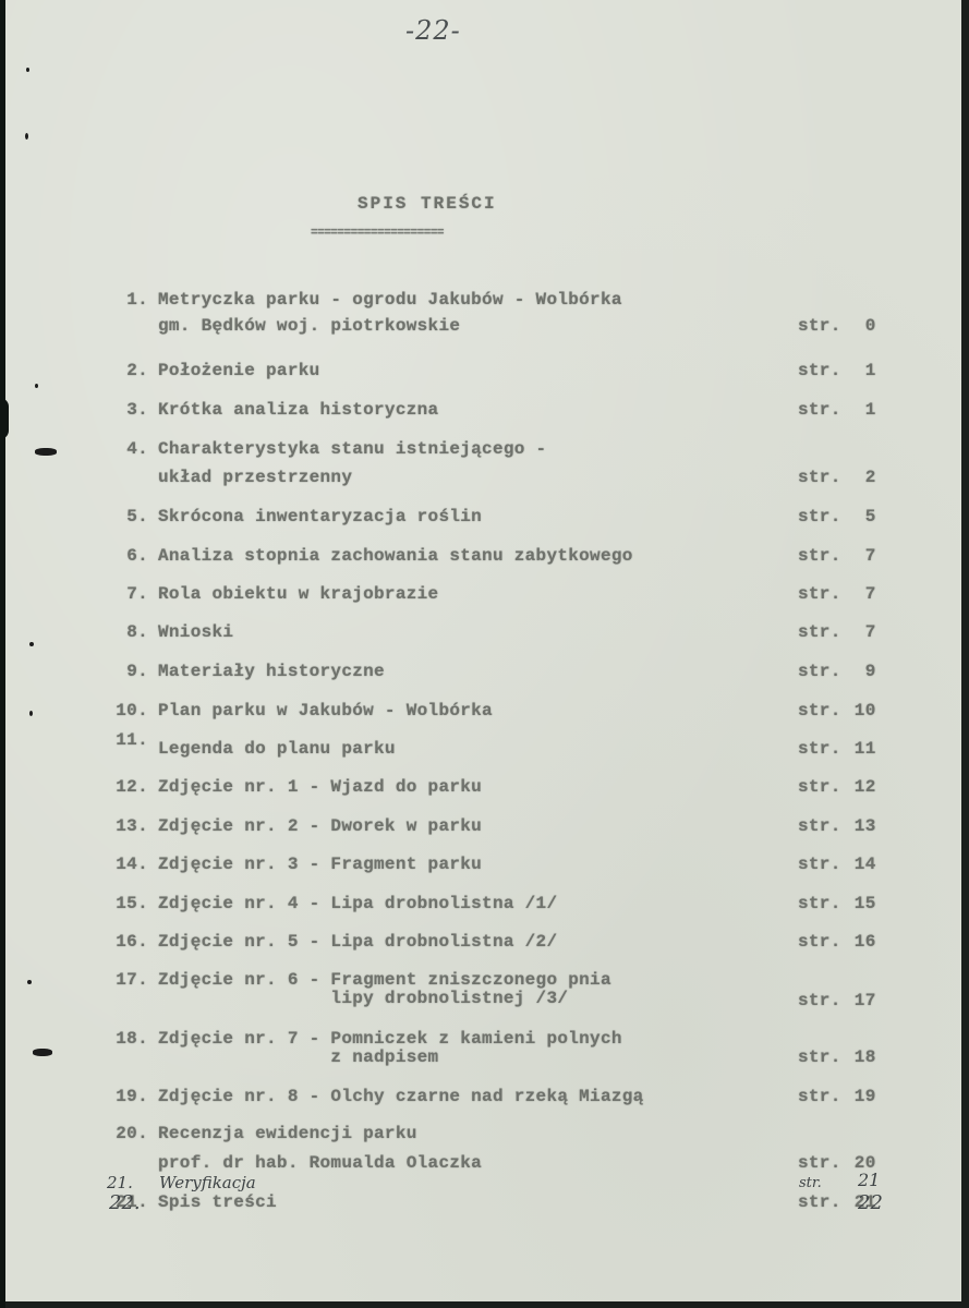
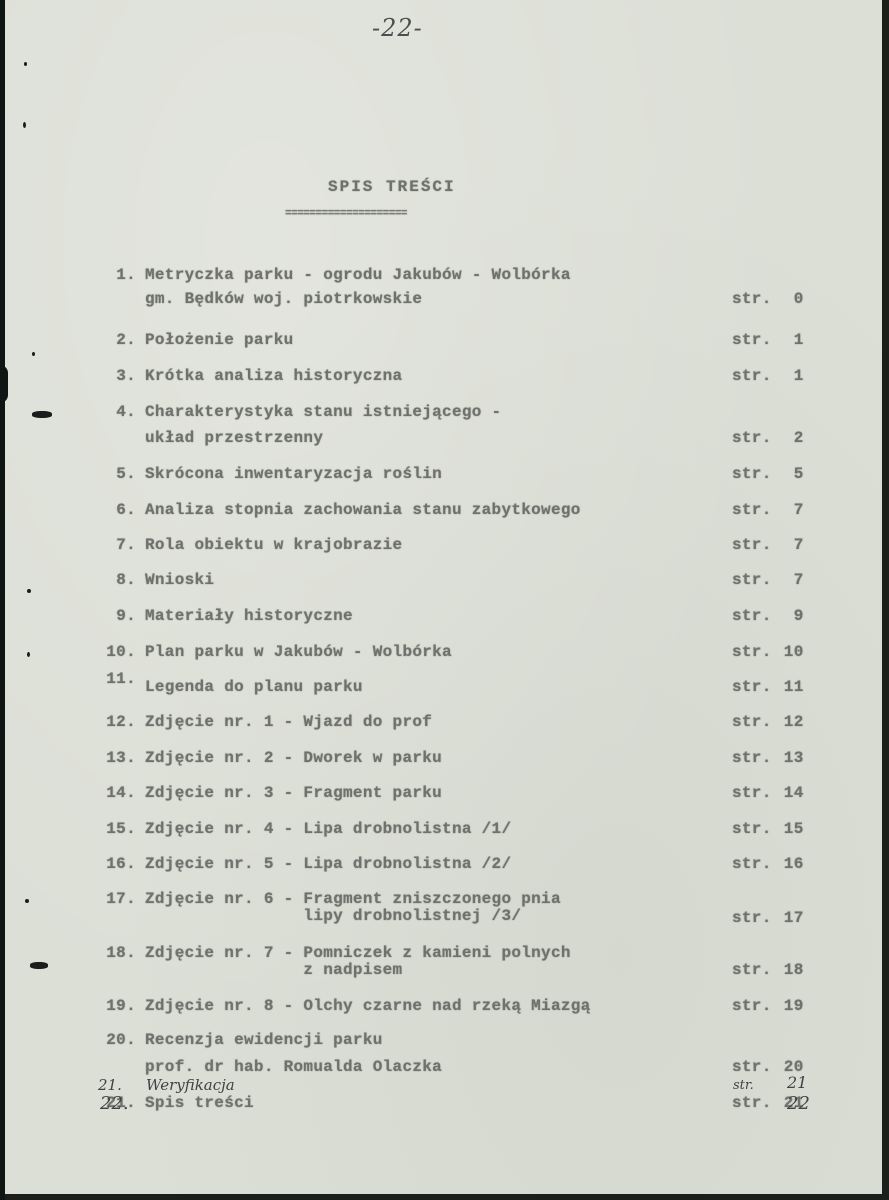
  -22-
  SPIS TREŚCI
  ====================
  1.
  Metryczka parku - ogrodu Jakubów - Wolbórka
  gm. Będków woj. piotrkowskie
  str. 0
  2.
  Położenie parku
  str. 1
  3.
  Krótka analiza historyczna
  str. 1
  4.
  Charakterystyka stanu istniejącego -
  układ przestrzenny
  str. 2
  5.
  Skrócona inwentaryzacja roślin
  str. 5
  6.
  Analiza stopnia zachowania stanu zabytkowego
  str. 7
  7.
  Rola obiektu w krajobrazie
  str. 7
  8.
  Wnioski
  str. 7
  9.
  Materiały historyczne
  str. 9
  10.
  Plan parku w Jakubów - Wolbórka
  str. 10
  11.
  Legenda do planu parku
  str. 11
  12.
- Zdjęcie nr. 1 - Wjazd do parku
+ Zdjęcie nr. 1 - Wjazd do prof
  str. 12
  13.
  Zdjęcie nr. 2 - Dworek w parku
  str. 13
  14.
  Zdjęcie nr. 3 - Fragment parku
  str. 14
  15.
  Zdjęcie nr. 4 - Lipa drobnolistna /1/
  str. 15
  16.
  Zdjęcie nr. 5 - Lipa drobnolistna /2/
  str. 16
  17.
  Zdjęcie nr. 6 - Fragment zniszczonego pnia
  lipy drobnolistnej /3/
  str. 17
  18.
  Zdjęcie nr. 7 - Pomniczek z kamieni polnych
  z nadpisem
  str. 18
  19.
  Zdjęcie nr. 8 - Olchy czarne nad rzeką Miazgą
  str. 19
  20.
  Recenzja ewidencji parku
  prof. dr hab. Romualda Olaczka
  str. 20
  21.
  Spis treści
  str. 21
  21.
  Weryfikacja
  str.
  21
  22.
  22
